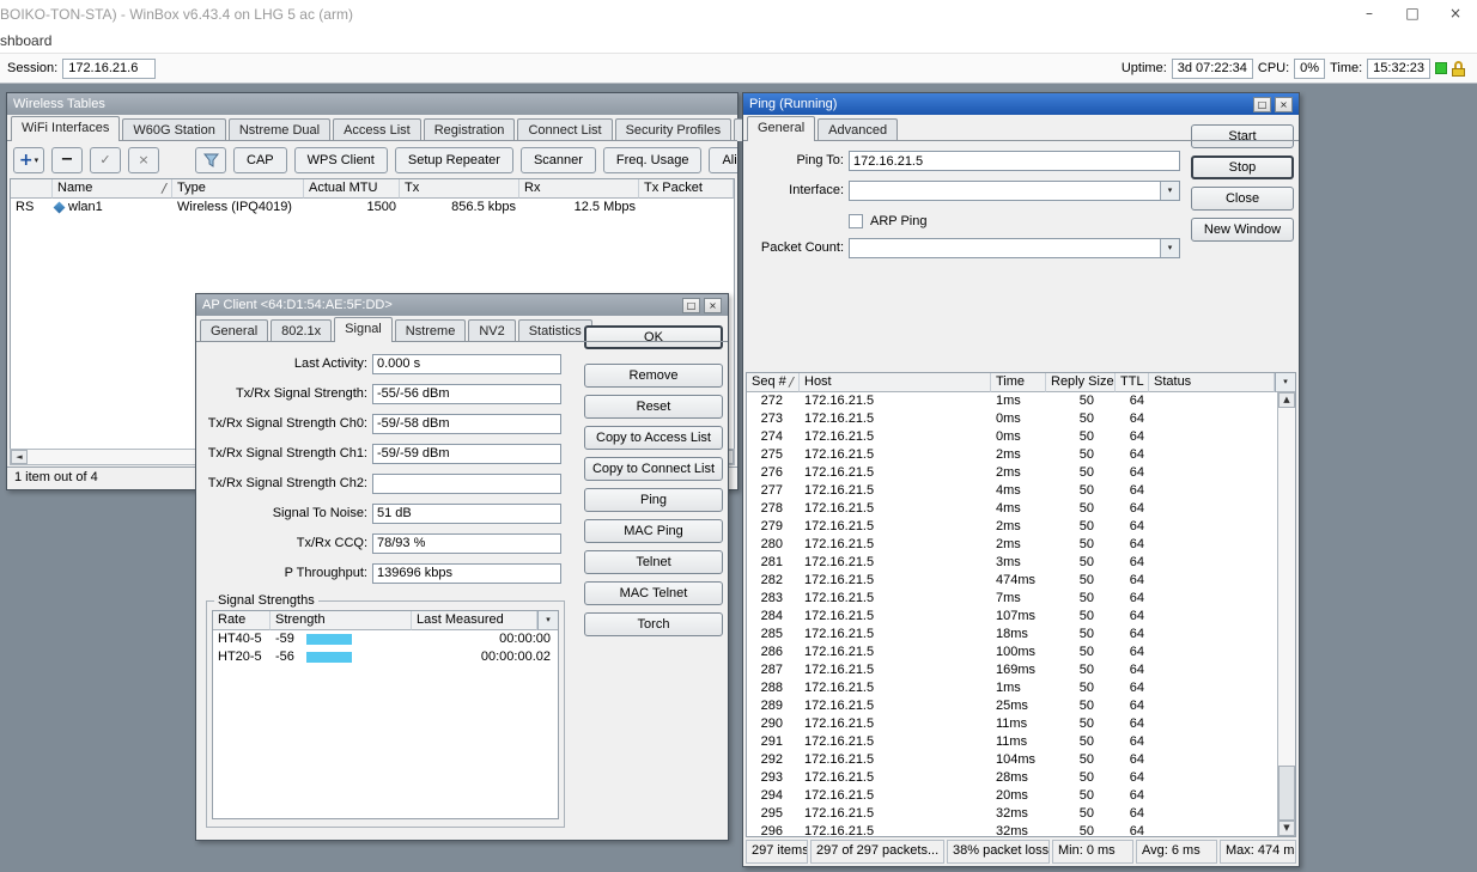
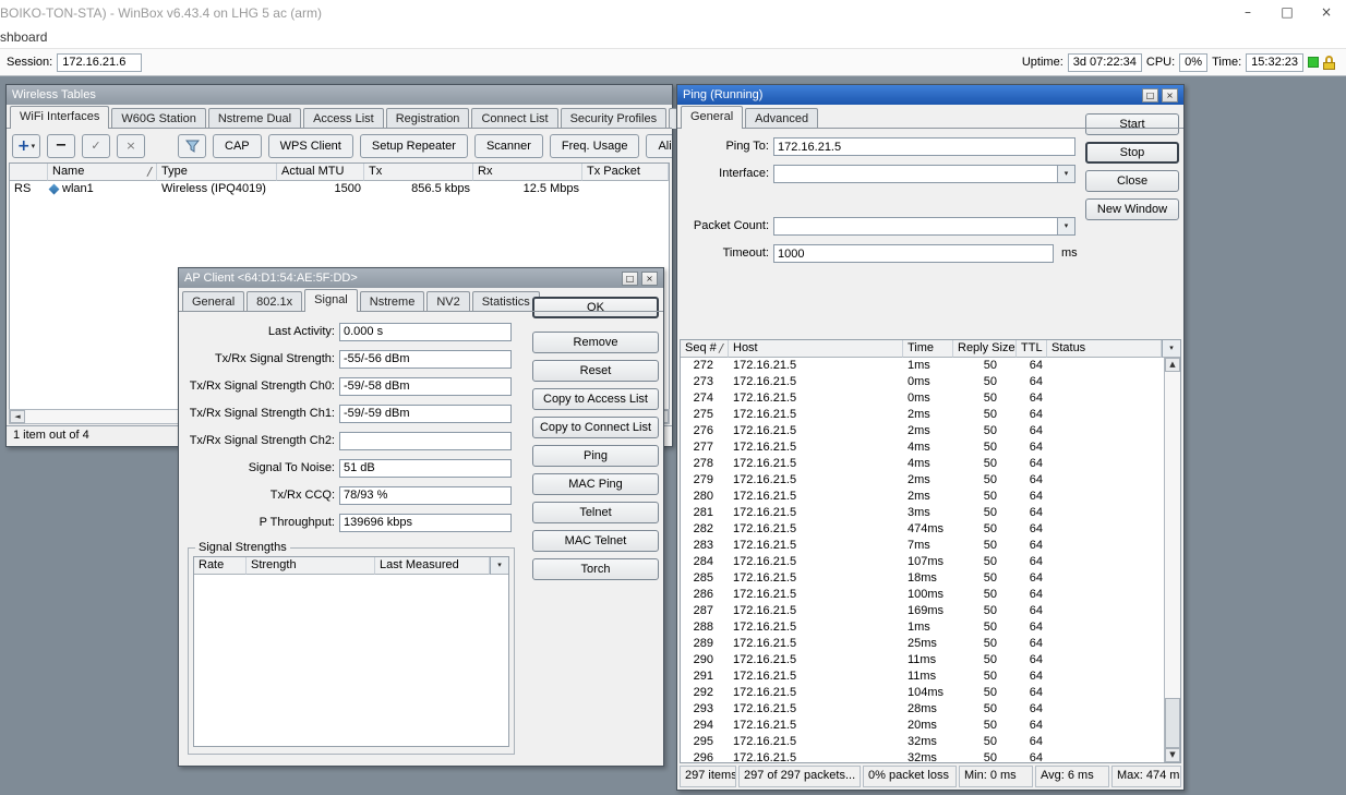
  BOIKO-TON-STA) - WinBox v6.43.4 on LHG 5 ac (arm)
  –
  □
  ×
  shboard
  Session:
  172.16.21.6
  Uptime:
  3d 07:22:34
  CPU:
  0%
  Time:
  15:32:23
  Wireless Tables
  WiFi Interfaces
  W60G Station
  Nstreme Dual
  Access List
  Registration
  Connect List
  Security Profiles
  +
  ▾
  −
  ✓
  ×
  CAP
  WPS Client
  Setup Repeater
  Scanner
  Freq. Usage
  Name
  /
  Type
  Actual MTU
  Tx
  Rx
  Tx Packet
  RS
  wlan1
  Wireless (IPQ4019)
  1500
  856.5 kbps
  12.5 Mbps
  ◄
  1 item out of 4
  AP Client <64:D1:54:AE:5F:DD>
  □
  ×
  General
  802.1x
  Signal
  Nstreme
  NV2
  Statistics
  Last Activity:
  0.000 s
  Tx/Rx Signal Strength:
  -55/-56 dBm
  Tx/Rx Signal Strength Ch0:
  -59/-58 dBm
  Tx/Rx Signal Strength Ch1:
  -59/-59 dBm
  Tx/Rx Signal Strength Ch2:
  Signal To Noise:
  51 dB
  Tx/Rx CCQ:
  78/93 %
  P Throughput:
  139696 kbps
  Signal Strengths
  Rate
  Strength
  Last Measured
  ▾
- HT40-5
- -59
- 00:00:00
- HT20-5
- -56
- 00:00:00.02
  OK
  Remove
  Reset
  Copy to Access List
  Copy to Connect List
  Ping
  MAC Ping
  Telnet
  MAC Telnet
  Torch
  Ping (Running)
  □
  ×
  General
  Advanced
  Ping To:
  172.16.21.5
  Interface:
  ▾
- ARP Ping
  Packet Count:
  ▾
+ Timeout:
+ 1000
+ ms
  Start
  Stop
  Close
  New Window
  Seq #
  /
  Host
  Time
  Reply Size
  TTL
  Status
  ▾
  272
  172.16.21.5
  1ms
  50
  64
  273
  172.16.21.5
  0ms
  50
  64
  274
  172.16.21.5
  0ms
  50
  64
  275
  172.16.21.5
  2ms
  50
  64
  276
  172.16.21.5
  2ms
  50
  64
  277
  172.16.21.5
  4ms
  50
  64
  278
  172.16.21.5
  4ms
  50
  64
  279
  172.16.21.5
  2ms
  50
  64
  280
  172.16.21.5
  2ms
  50
  64
  281
  172.16.21.5
  3ms
  50
  64
  282
  172.16.21.5
  474ms
  50
  64
  283
  172.16.21.5
  7ms
  50
  64
  284
  172.16.21.5
  107ms
  50
  64
  285
  172.16.21.5
  18ms
  50
  64
  286
  172.16.21.5
  100ms
  50
  64
  287
  172.16.21.5
  169ms
  50
  64
  288
  172.16.21.5
  1ms
  50
  64
  289
  172.16.21.5
  25ms
  50
  64
  290
  172.16.21.5
  11ms
  50
  64
  291
  172.16.21.5
  11ms
  50
  64
  292
  172.16.21.5
  104ms
  50
  64
  293
  172.16.21.5
  28ms
  50
  64
  294
  172.16.21.5
  20ms
  50
  64
  295
  172.16.21.5
  32ms
  50
  64
  296
  172.16.21.5
  32ms
  50
  64
  ▲
  ▼
  297 items
  297 of 297 packets...
- 38% packet loss
+ 0% packet loss
  Min: 0 ms
  Avg: 6 ms
  Max: 474 m
